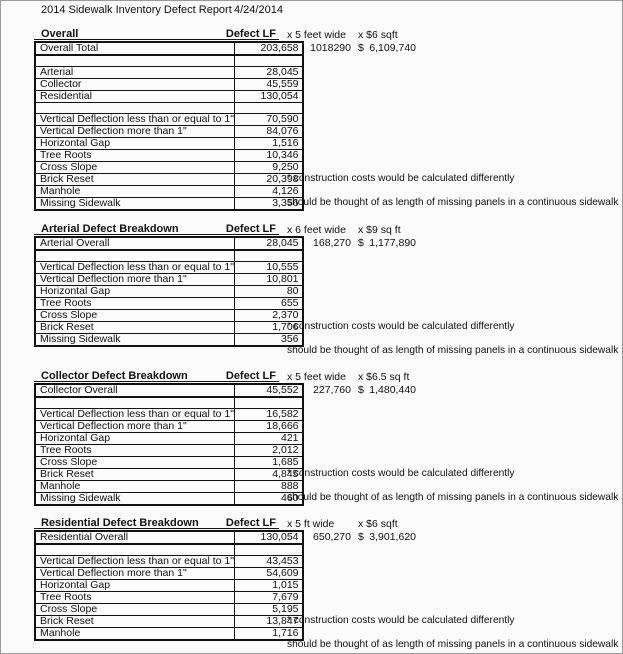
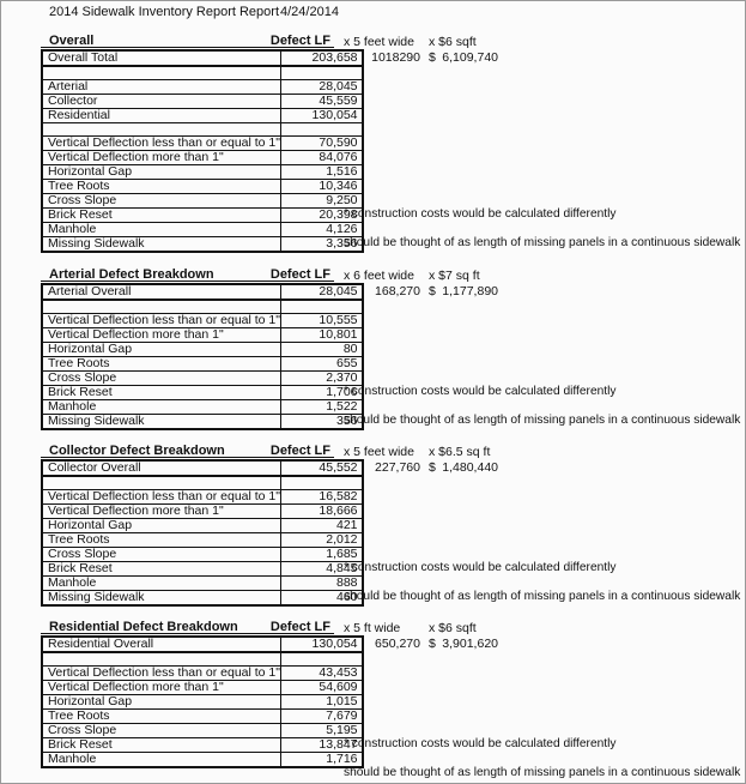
- 2014 Sidewalk Inventory Defect Report
+ 2014 Sidewalk Inventory Report Report
  4/24/2014
  Overall
  Defect LF
  x 5 feet wide
  x $6 sqft
  Overall Total	203,658
  Arterial	28,045
  Collector	45,559
  Residential	130,054
  Vertical Deflection less than or equal to 1"	70,590
  Vertical Deflection more than 1"	84,076
  Horizontal Gap	1,516
  Tree Roots	10,346
  Cross Slope	9,250
  Brick Reset	20,398
  Manhole	4,126
  Missing Sidewalk	3,356
  1018290
  $
  6,109,740
  * construction costs would be calculated differently
  should be thought of as length of missing panels in a continuous sidewalk
  Arterial Defect Breakdown
  Defect LF
  x 6 feet wide
- x $9 sq ft
+ x $7 sq ft
  Arterial Overall	28,045
  Vertical Deflection less than or equal to 1"	10,555
  Vertical Deflection more than 1"	10,801
  Horizontal Gap	80
  Tree Roots	655
  Cross Slope	2,370
  Brick Reset	1,706
+ Manhole	1,522
  Missing Sidewalk	356
  168,270
  $
  1,177,890
  * construction costs would be calculated differently
  should be thought of as length of missing panels in a continuous sidewalk
  Collector Defect Breakdown
  Defect LF
  x 5 feet wide
  x $6.5 sq ft
  Collector Overall	45,552
  Vertical Deflection less than or equal to 1"	16,582
  Vertical Deflection more than 1"	18,666
  Horizontal Gap	421
  Tree Roots	2,012
  Cross Slope	1,685
  Brick Reset	4,845
  Manhole	888
  Missing Sidewalk	460
  227,760
  $
  1,480,440
  * construction costs would be calculated differently
  should be thought of as length of missing panels in a continuous sidewalk
  Residential Defect Breakdown
  Defect LF
  x 5 ft wide
  x $6 sqft
  Residential Overall	130,054
  Vertical Deflection less than or equal to 1"	43,453
  Vertical Deflection more than 1"	54,609
  Horizontal Gap	1,015
  Tree Roots	7,679
  Cross Slope	5,195
  Brick Reset	13,847
  Manhole	1,716
  650,270
  $
  3,901,620
  * construction costs would be calculated differently
  should be thought of as length of missing panels in a continuous sidewalk
